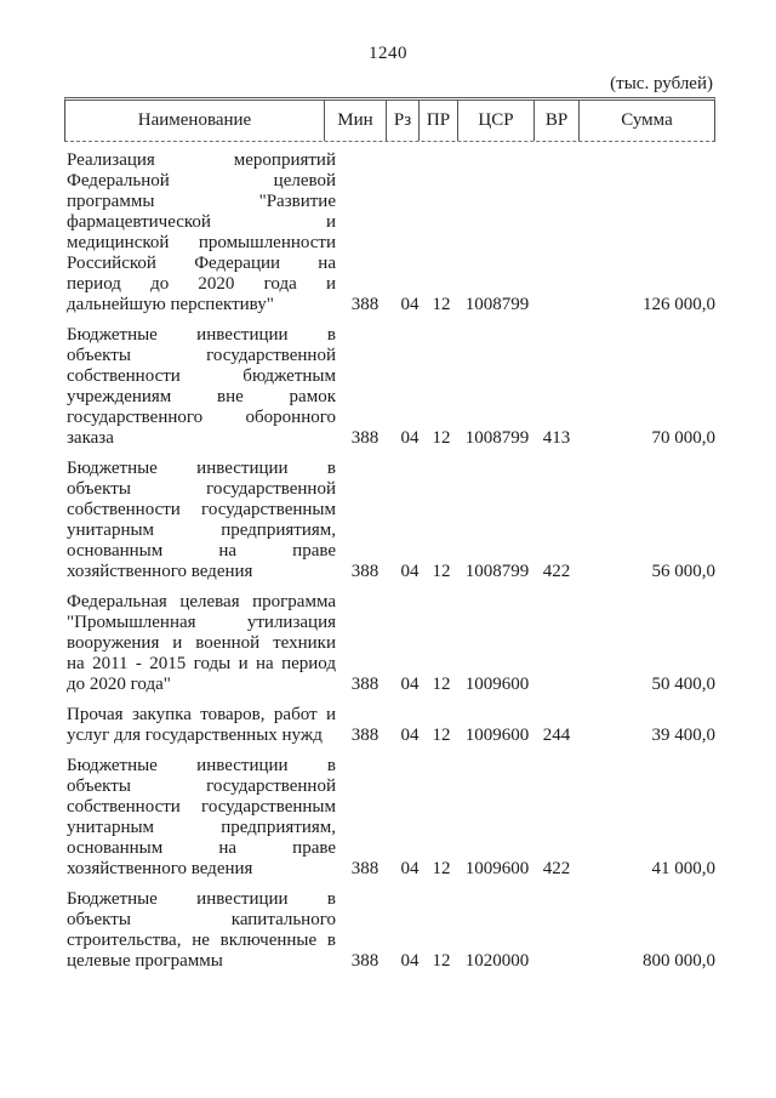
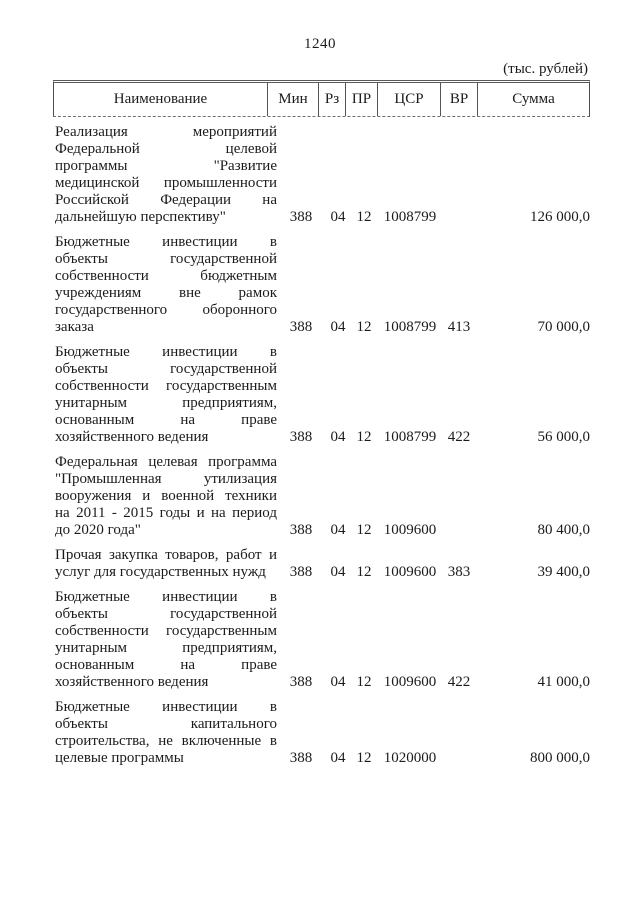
  1240
  (тыс. рублей)
  Наименование
  Мин
  Рз
  ПР
  ЦСР
  ВР
  Сумма
  Реализация мероприятий
  Федеральной целевой
  программы "Развитие
- фармацевтической и
  медицинской промышленности
  Российской Федерации на
- период до 2020 года и
  дальнейшую перспективу"
  388
  04
  12
  1008799
  126 000,0
  Бюджетные инвестиции в
  объекты государственной
  собственности бюджетным
  учреждениям вне рамок
  государственного оборонного
  заказа
  388
  04
  12
  1008799
  413
  70 000,0
  Бюджетные инвестиции в
  объекты государственной
  собственности государственным
  унитарным предприятиям,
  основанным на праве
  хозяйственного ведения
  388
  04
  12
  1008799
  422
  56 000,0
  Федеральная целевая программа
  "Промышленная утилизация
  вооружения и военной техники
  на 2011 - 2015 годы и на период
  до 2020 года"
  388
  04
  12
  1009600
- 50 400,0
+ 80 400,0
  Прочая закупка товаров, работ и
  услуг для государственных нужд
  388
  04
  12
  1009600
- 244
+ 383
  39 400,0
  Бюджетные инвестиции в
  объекты государственной
  собственности государственным
  унитарным предприятиям,
  основанным на праве
  хозяйственного ведения
  388
  04
  12
  1009600
  422
  41 000,0
  Бюджетные инвестиции в
  объекты капитального
  строительства, не включенные в
  целевые программы
  388
  04
  12
  1020000
  800 000,0
